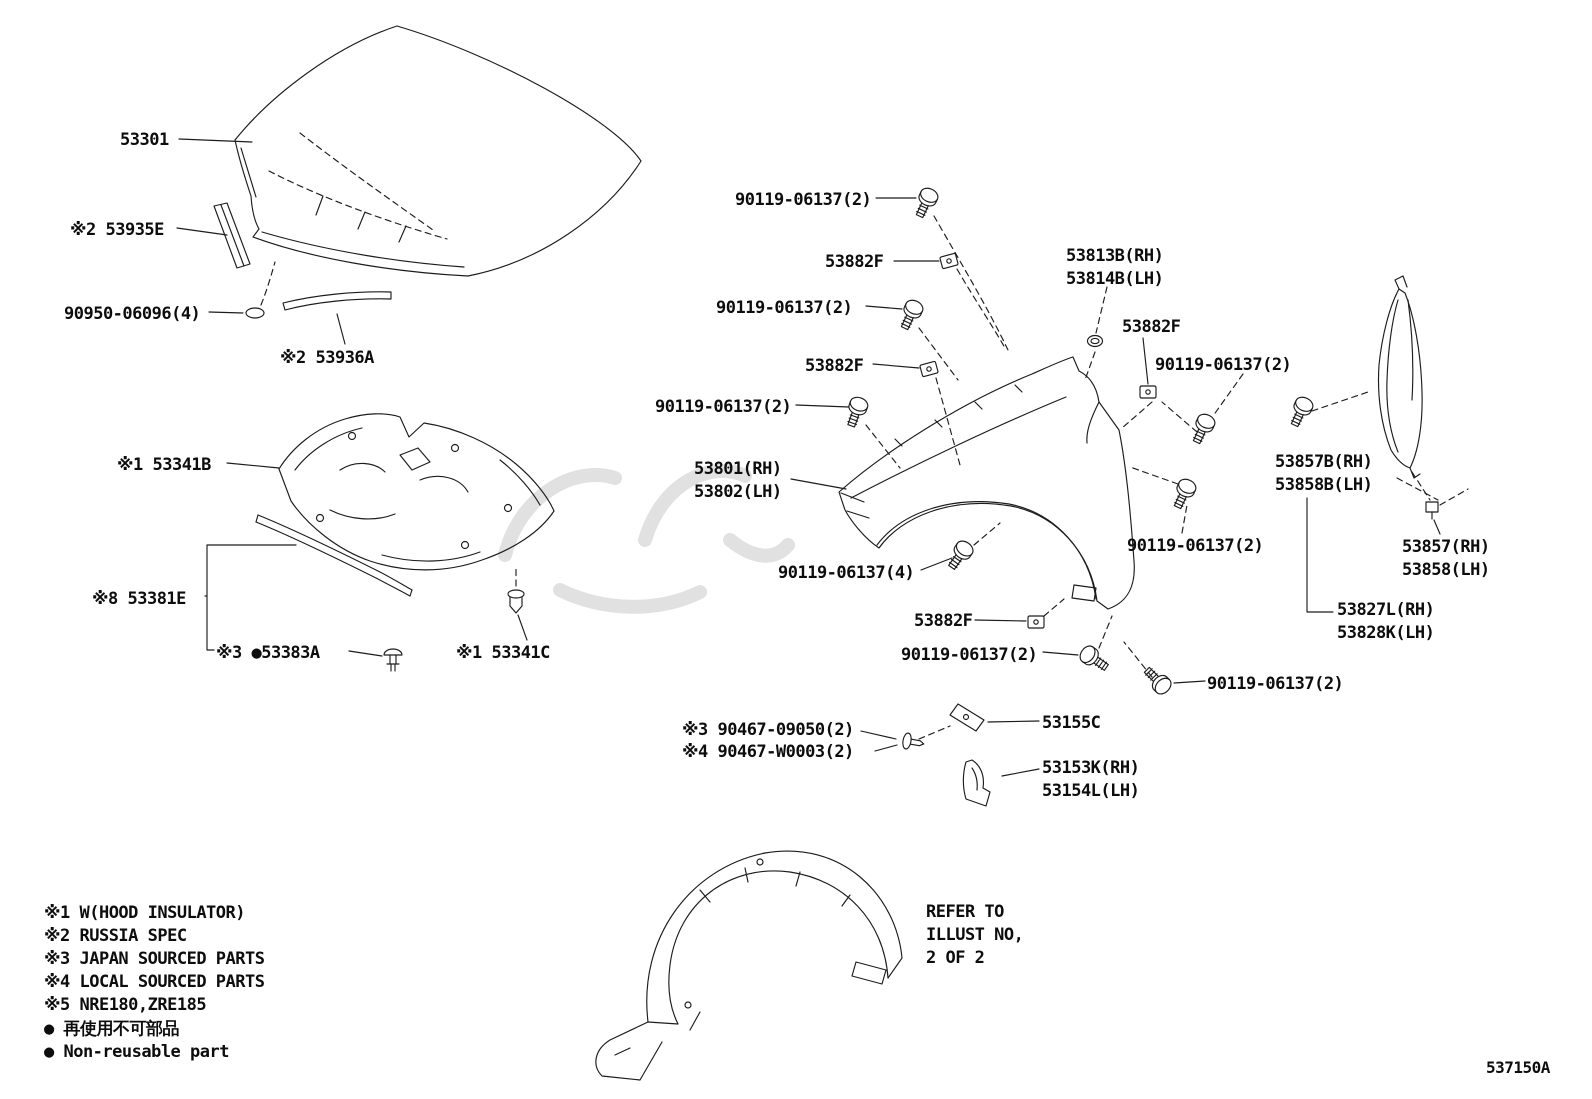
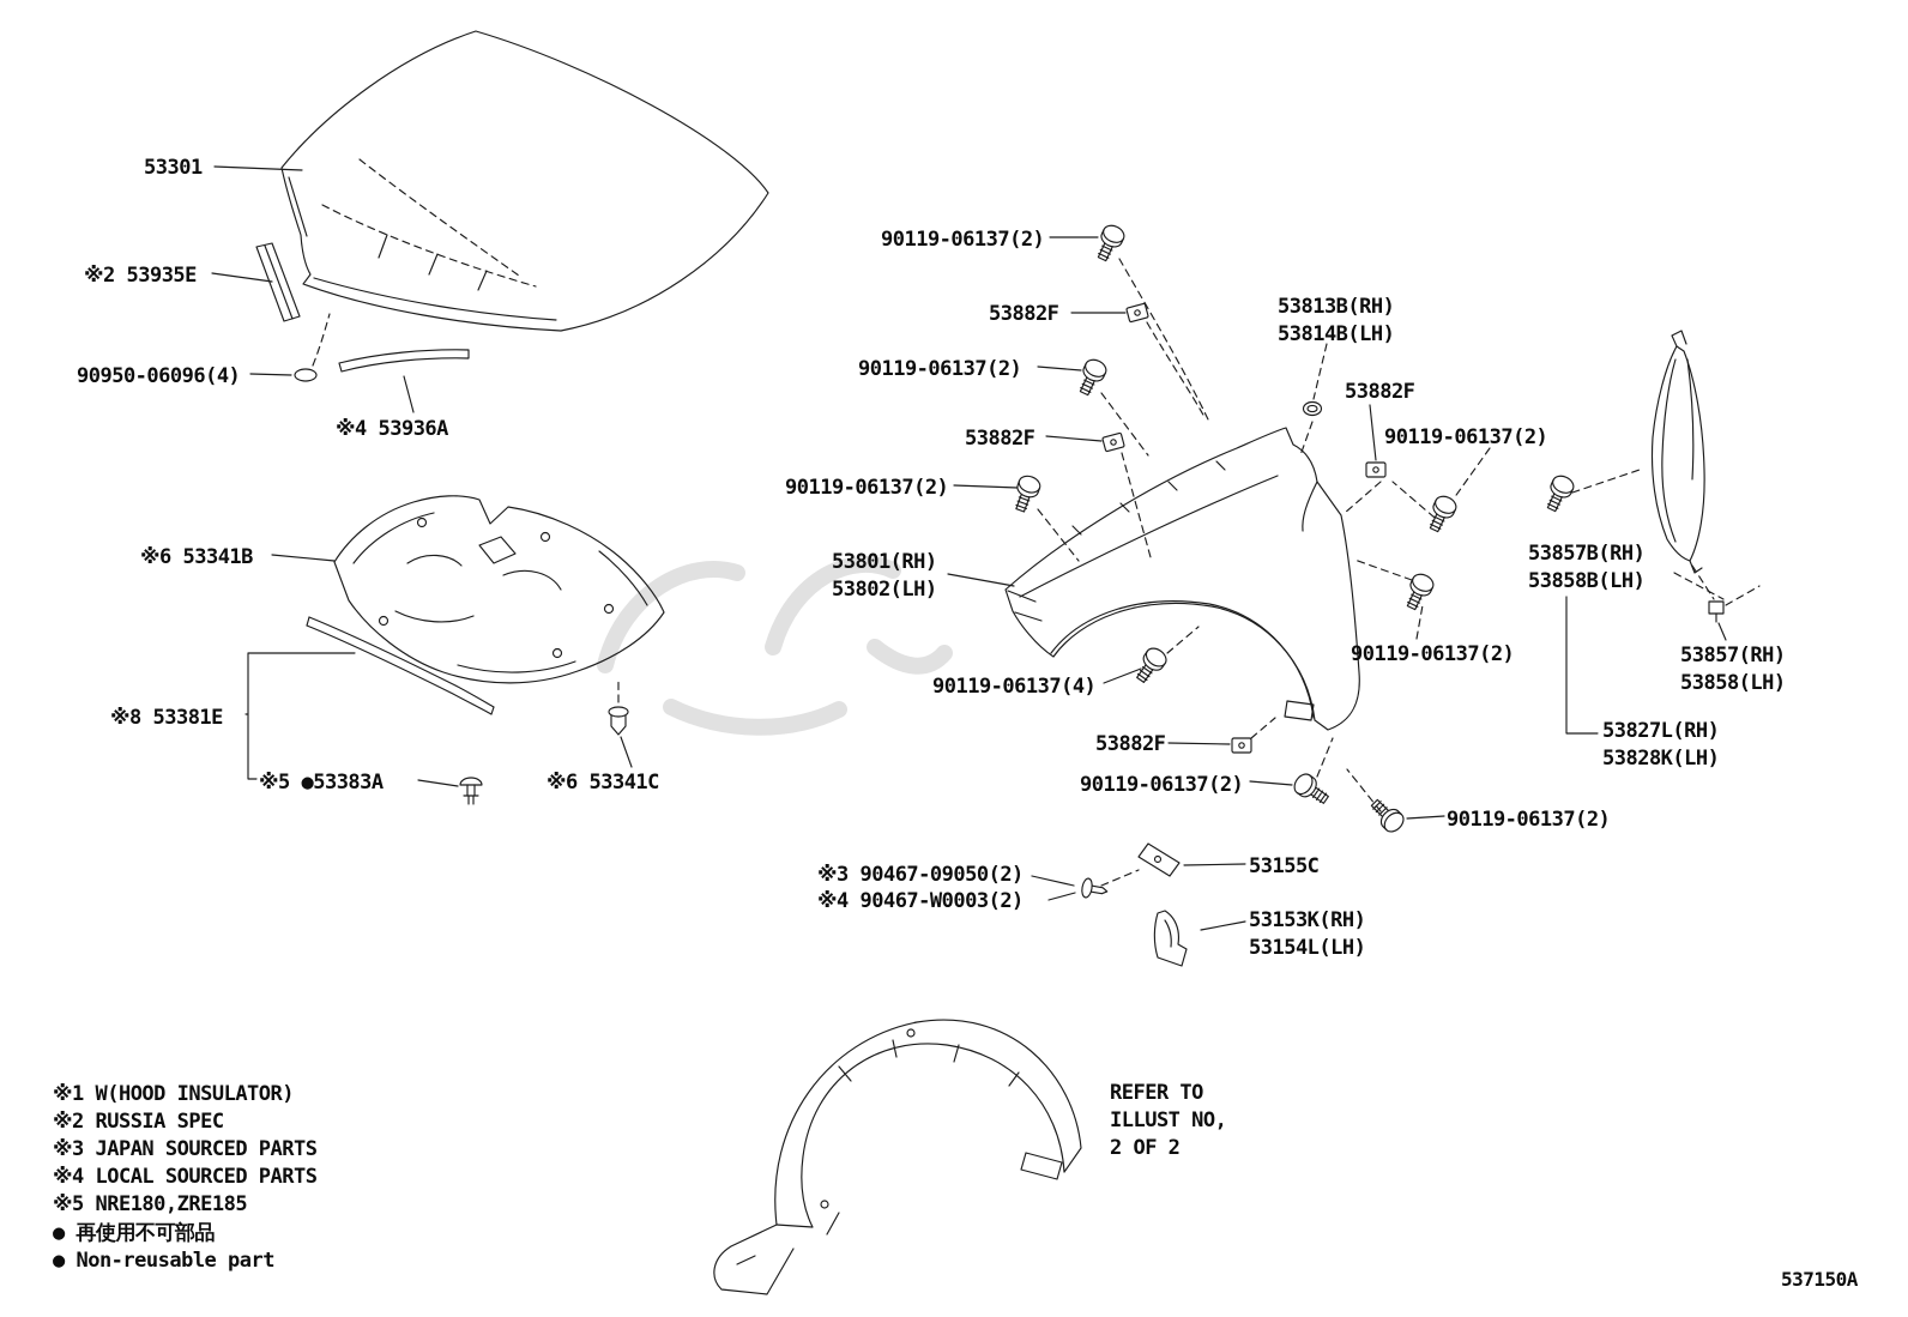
  53301
  ※2 53935E
  90950-06096(4)
- ※2 53936A
+ ※4 53936A
- ※1 53341B
+ ※6 53341B
  ※8 53381E
- ※3 ●53383A
+ ※5 ●53383A
- ※1 53341C
+ ※6 53341C
  90119-06137(2)
  53882F
  53813B(RH)
  53814B(LH)
  90119-06137(2)
  53882F
  90119-06137(2)
  53882F
  90119-06137(2)
  53801(RH)
  53802(LH)
  53857B(RH)
  53858B(LH)
  90119-06137(2)
  90119-06137(4)
  53857(RH)
  53858(LH)
  53882F
  53827L(RH)
  53828K(LH)
  90119-06137(2)
  90119-06137(2)
  53155C
  ※3 90467-09050(2)
  ※4 90467-W0003(2)
  53153K(RH)
  53154L(LH)
  ※1 W(HOOD INSULATOR)
  ※2 RUSSIA SPEC
  ※3 JAPAN SOURCED PARTS
  ※4 LOCAL SOURCED PARTS
  ※5 NRE180,ZRE185
  ● 再使用不可部品
  ● Non-reusable part
  REFER TO
  ILLUST NO,
  2 OF 2
  537150A
